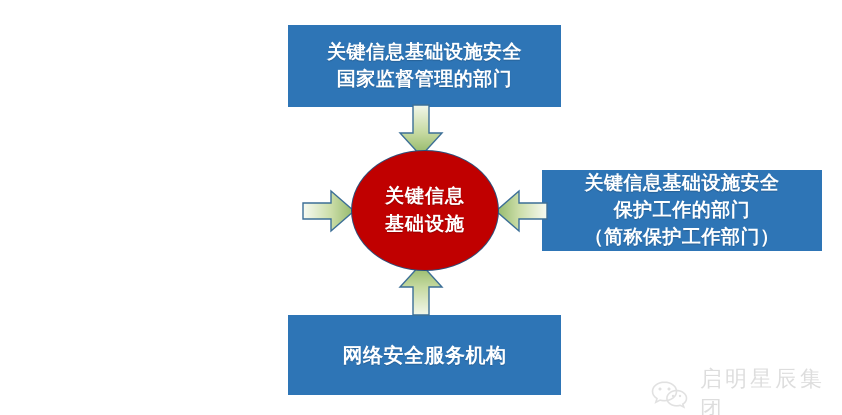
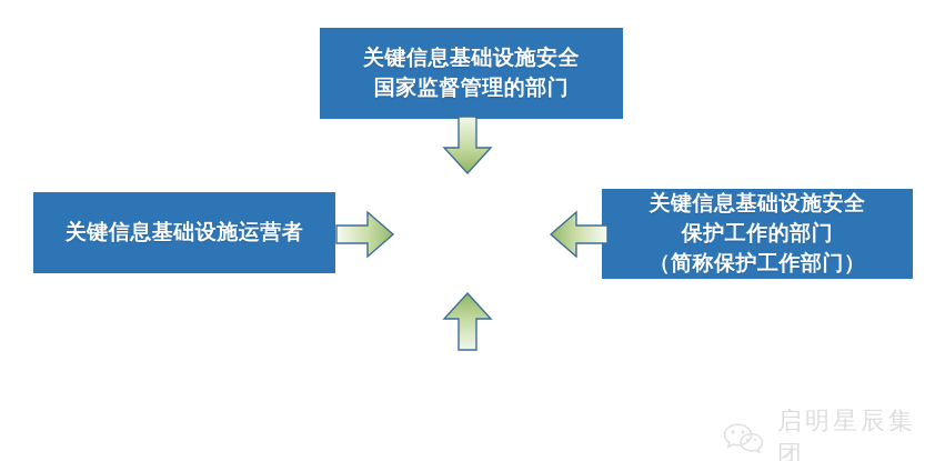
  关键信息基础设施安全
  国家监督管理的部门
+ 关键信息基础设施运营者
  关键信息基础设施安全
  保护工作的部门
  （简称保护工作部门）
- 网络安全服务机构
- 关键信息
- 基础设施
  启明星辰集团
